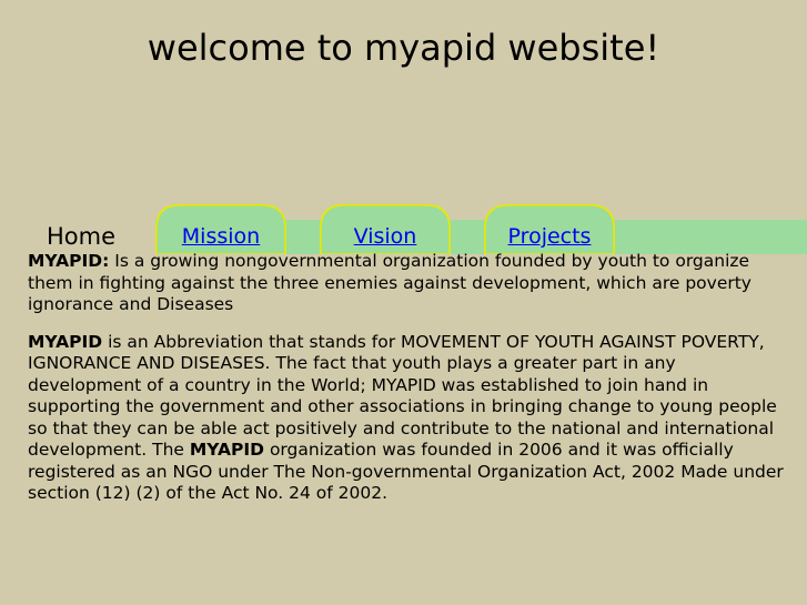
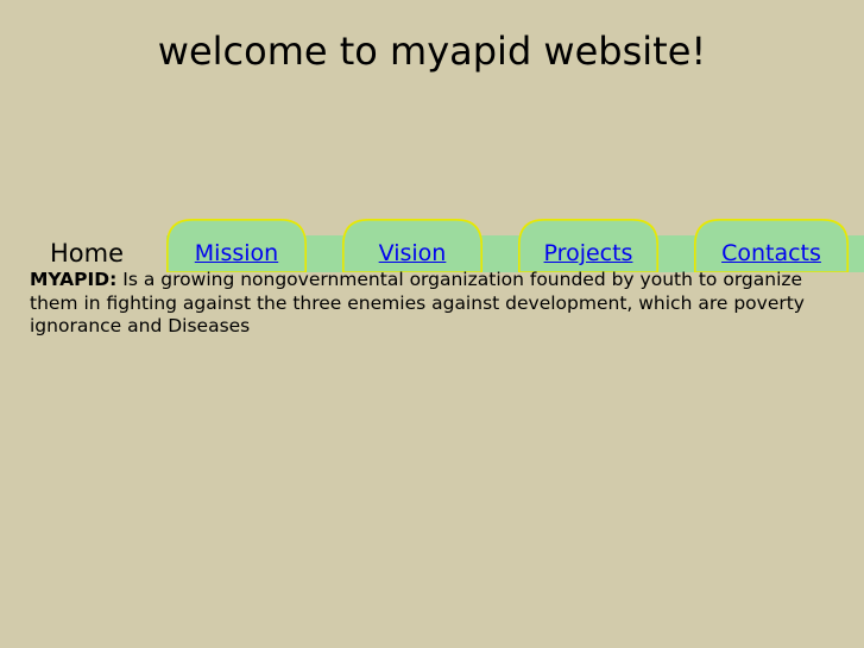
  welcome to myapid website!
  Home
  Mission
  Vision
  Projects
+ Contacts
  MYAPID: Is a growing nongovernmental organization founded by youth to organize them in fighting against the three enemies against development, which are poverty ignorance and Diseases
- MYAPID is an Abbreviation that stands for MOVEMENT OF YOUTH AGAINST POVERTY, IGNORANCE AND DISEASES. The fact that youth plays a greater part in any development of a country in the World; MYAPID was established to join hand in supporting the government and other associations in bringing change to young people so that they can be able act positively and contribute to the national and international development. The MYAPID organization was founded in 2006 and it was officially registered as an NGO under The Non-governmental Organization Act, 2002 Made under section (12) (2) of the Act No. 24 of 2002.
